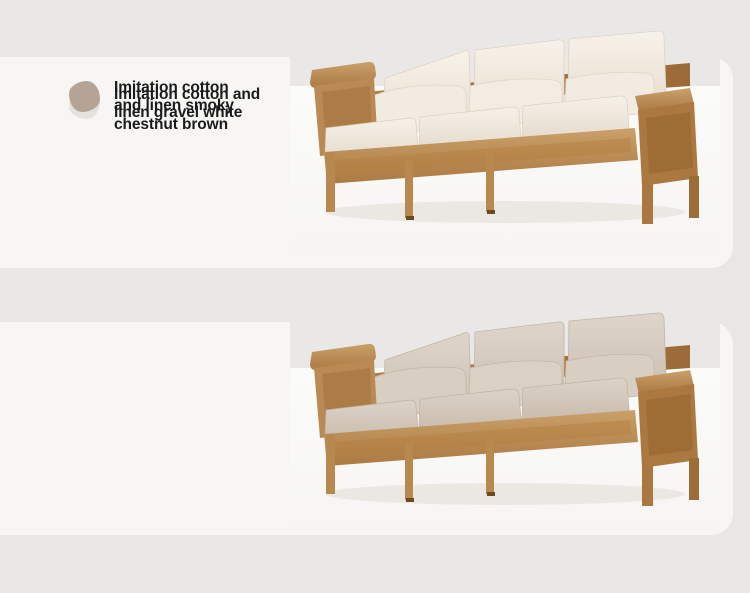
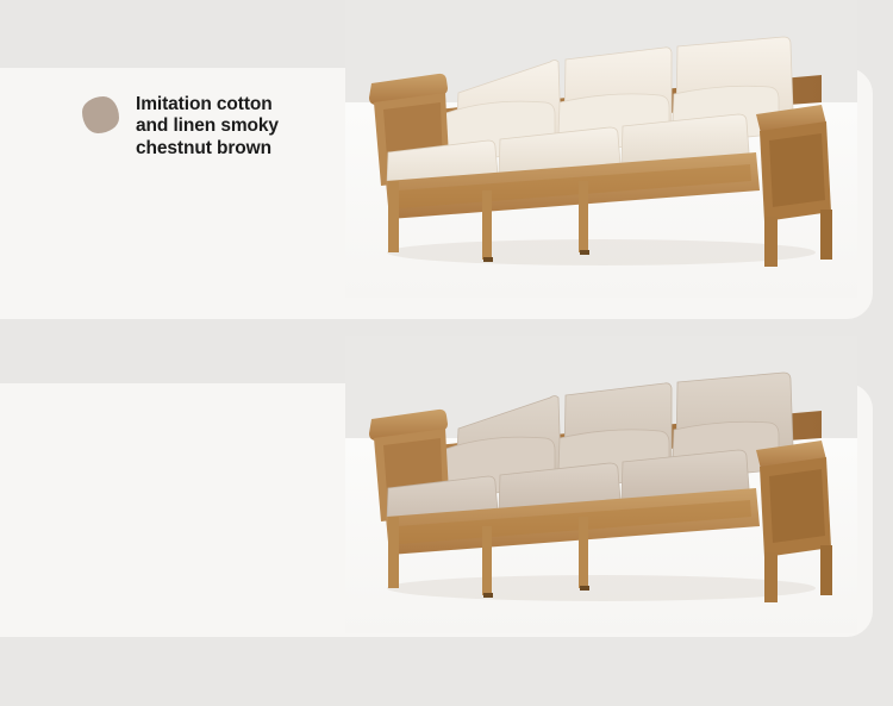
- Imitation cotton and
- linen gravel white
  Imitation cotton
  and linen smoky
  chestnut brown
